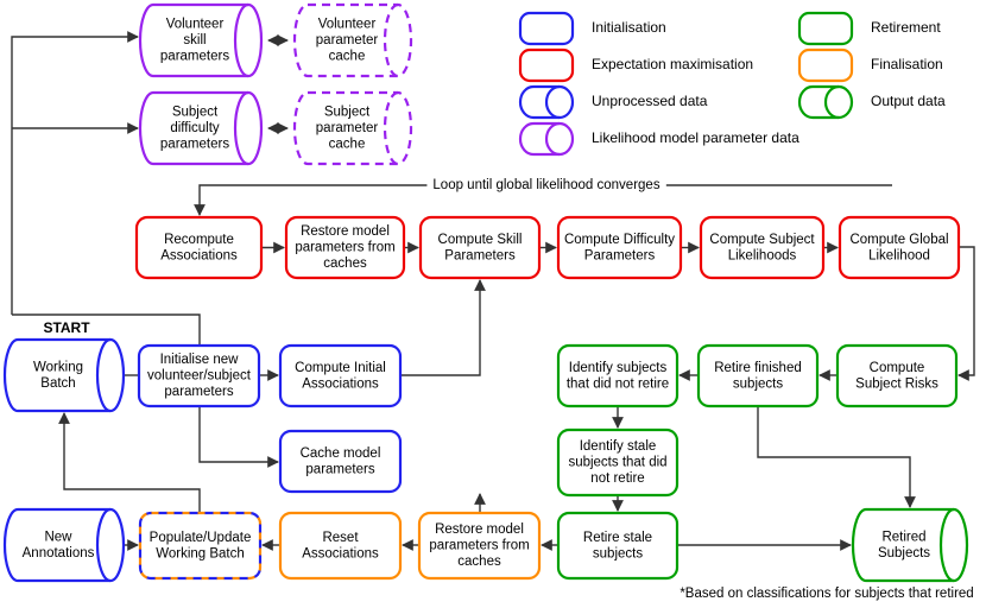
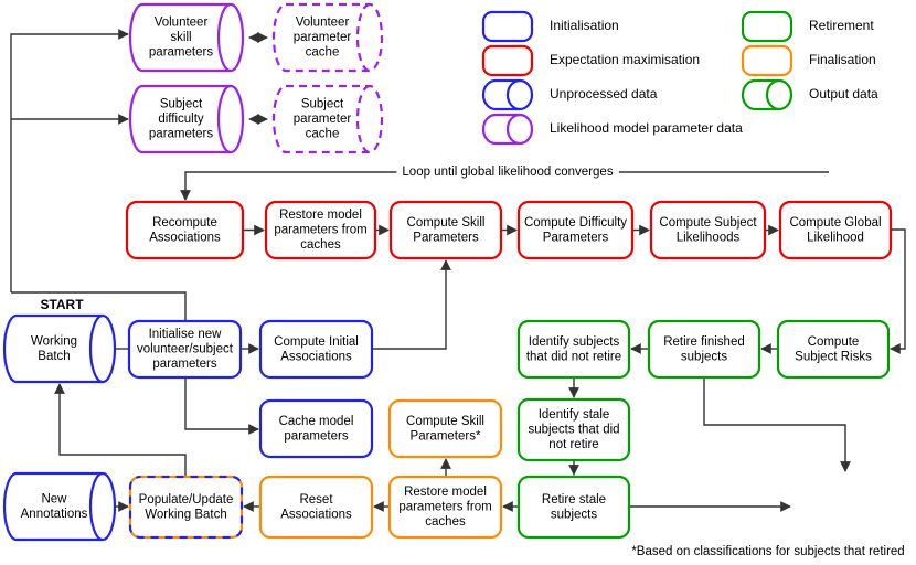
  Volunteer skill parameters
  Volunteer parameter cache
  Subject difficulty parameters
  Subject parameter cache
  Recompute Associations
  Restore model parameters from caches
  Compute Skill Parameters
  Compute Difficulty Parameters
  Compute Subject Likelihoods
  Compute Global Likelihood
  Working Batch
  Initialise new volunteer/subject parameters
  Compute Initial Associations
  Cache model parameters
  Identify subjects that did not retire
  Retire finished subjects
  Compute Subject Risks
  Identify stale subjects that did not retire
+ Compute Skill Parameters*
  Restore model parameters from caches
  Reset Associations
  Populate/Update Working Batch
  New Annotations
  Retire stale subjects
- Retired Subjects
  Initialisation
  Expectation maximisation
  Unprocessed data
  Likelihood model parameter data
  Retirement
  Finalisation
  Output data
  START
  Loop until global likelihood converges
  *Based on classifications for subjects that retired
